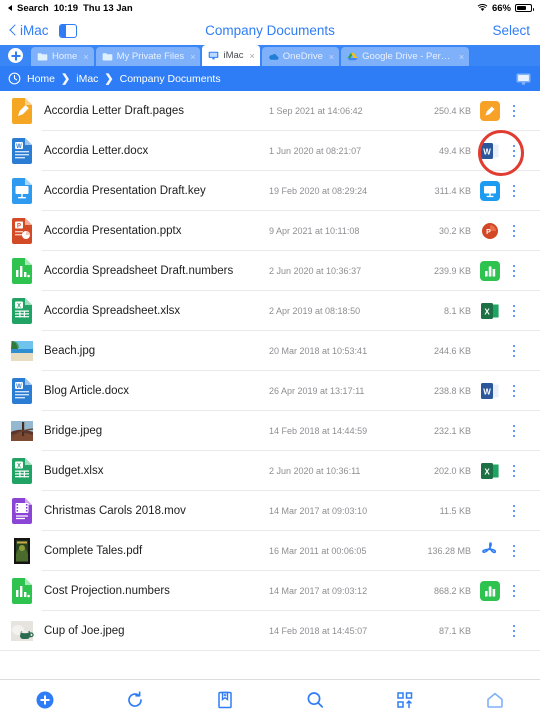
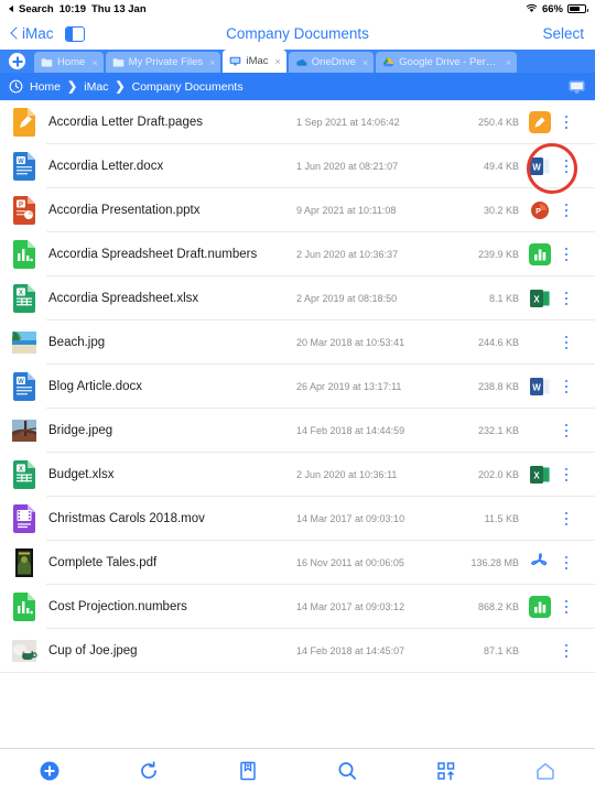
  Search
  10:19
  Thu 13 Jan
  66%
  iMac
  Company Documents
  Select
  Home
  ×
  My Private Files
  ×
  iMac
  ×
  OneDrive
  ×
  Google Drive - Perso
  ×
  Home
  ❯
  iMac
  ❯
  Company Documents
  Accordia Letter Draft.pages
  1 Sep 2021 at 14:06:42
  250.4 KB
  Accordia Letter.docx
  1 Jun 2020 at 08:21:07
  49.4 KB
  W
- Accordia Presentation Draft.key
- 19 Feb 2020 at 08:29:24
- 311.4 KB
  Accordia Presentation.pptx
  9 Apr 2021 at 10:11:08
  30.2 KB
  Accordia Spreadsheet Draft.numbers
  2 Jun 2020 at 10:36:37
  239.9 KB
  Accordia Spreadsheet.xlsx
  2 Apr 2019 at 08:18:50
  8.1 KB
  X
  Beach.jpg
  20 Mar 2018 at 10:53:41
  244.6 KB
  Blog Article.docx
  26 Apr 2019 at 13:17:11
  238.8 KB
  W
  Bridge.jpeg
  14 Feb 2018 at 14:44:59
  232.1 KB
  Budget.xlsx
  2 Jun 2020 at 10:36:11
  202.0 KB
  X
  Christmas Carols 2018.mov
  14 Mar 2017 at 09:03:10
  11.5 KB
  Complete Tales.pdf
- 16 Mar 2011 at 00:06:05
+ 16 Nov 2011 at 00:06:05
  136.28 MB
  Cost Projection.numbers
  14 Mar 2017 at 09:03:12
  868.2 KB
  Cup of Joe.jpeg
  14 Feb 2018 at 14:45:07
  87.1 KB
